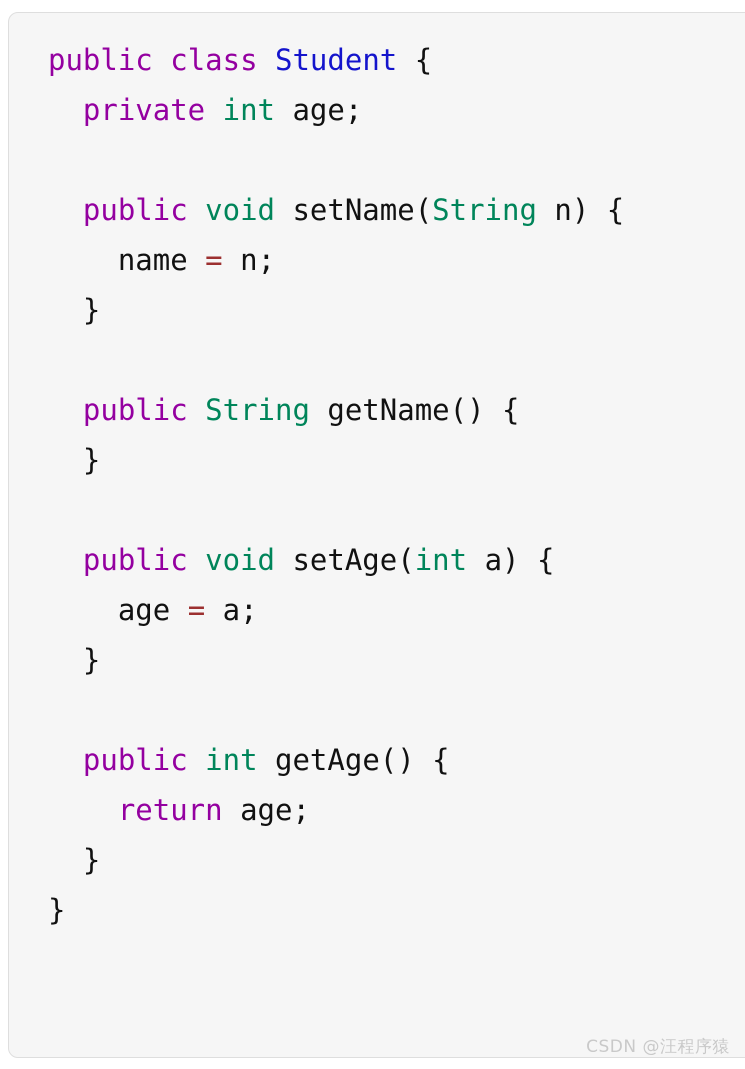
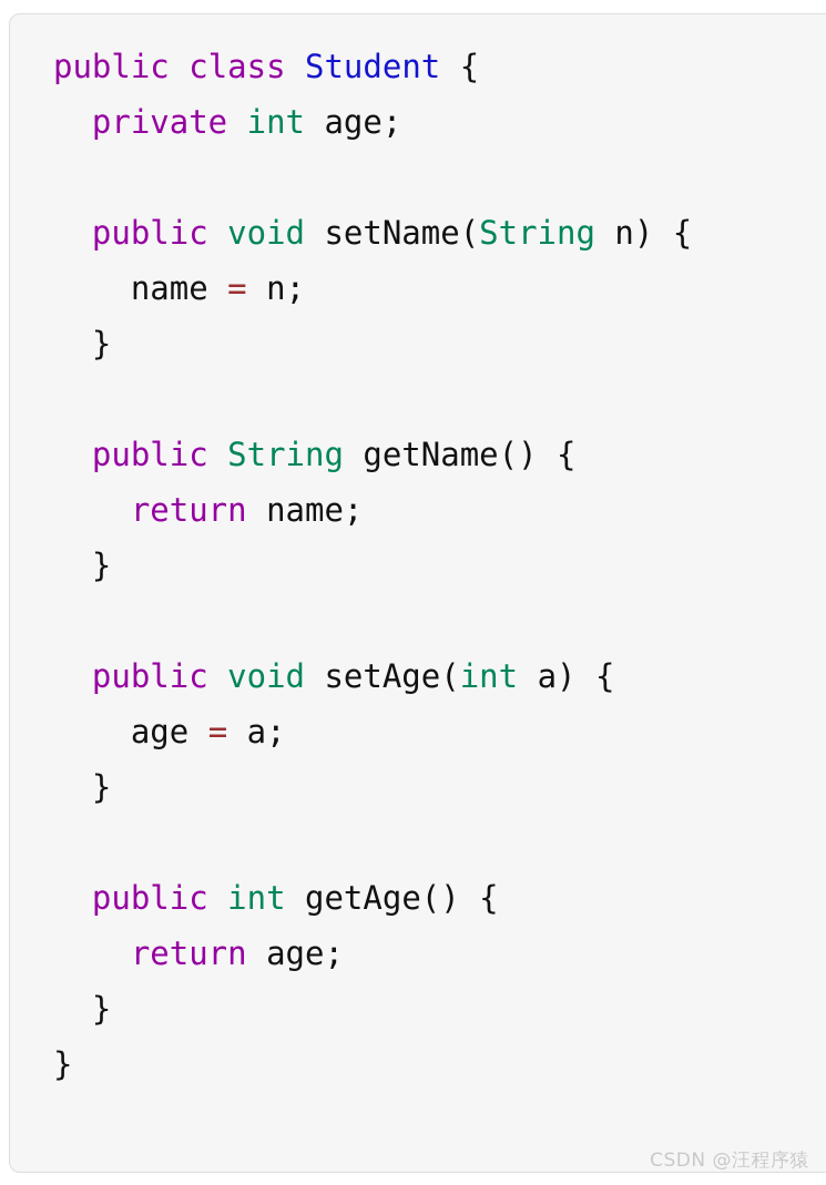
  public class Student {
  private int age;
  public void setName(String n) {
  name = n;
  }
  public String getName() {
+ return name;
  }
  public void setAge(int a) {
  age = a;
  }
  public int getAge() {
  return age;
  }
  }
  CSDN @汪程序猿
